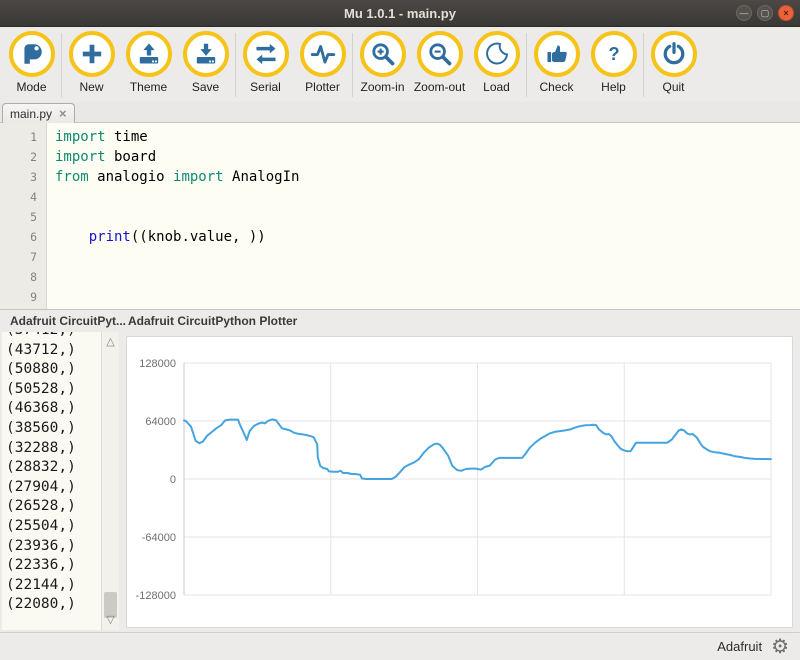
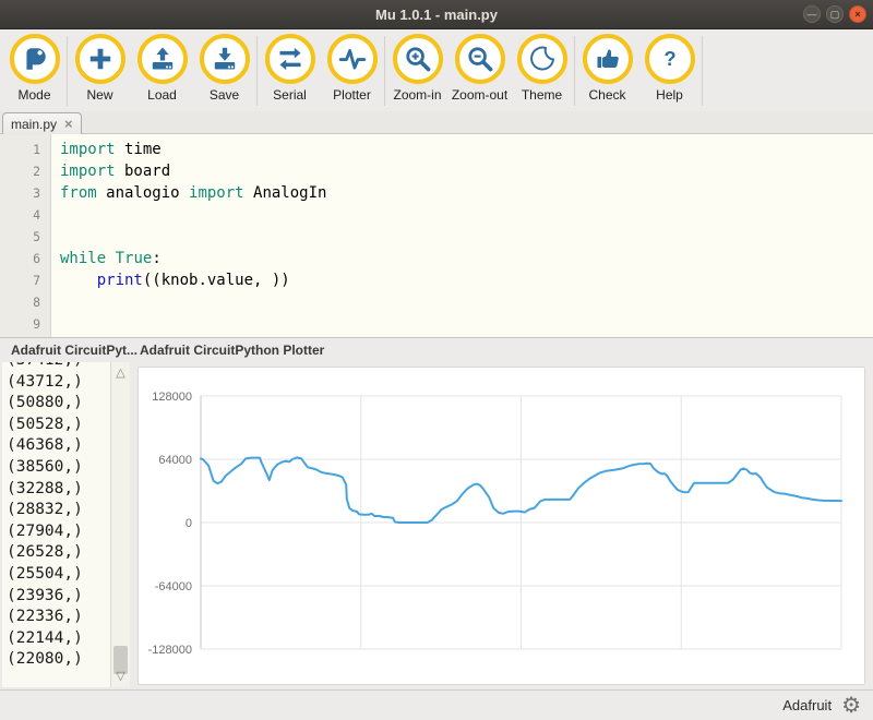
  Mu 1.0.1 - main.py
  —
  ▢
  ×
  Mode
  New
- Theme
+ Load
  Save
  Serial
  Plotter
  Zoom-in
  Zoom-out
- Load
+ Theme
  Check
  ?
  Help
- Quit
  main.py
  ×
  1
  2
  3
  4
  5
  6
  7
  8
  9
  import time
  import board
  from analogio import AnalogIn
+ while True:
  print((knob.value, ))
  Adafruit CircuitPyt...
  Adafruit CircuitPython Plotter
  (43712,)
  (50880,)
  (50528,)
  (46368,)
  (38560,)
  (32288,)
  (28832,)
  (27904,)
  (26528,)
  (25504,)
  (23936,)
  (22336,)
  (22144,)
  (22080,)
  △
  ▽
  128000
  64000
  0
  -64000
  -128000
  Adafruit
  ⚙
